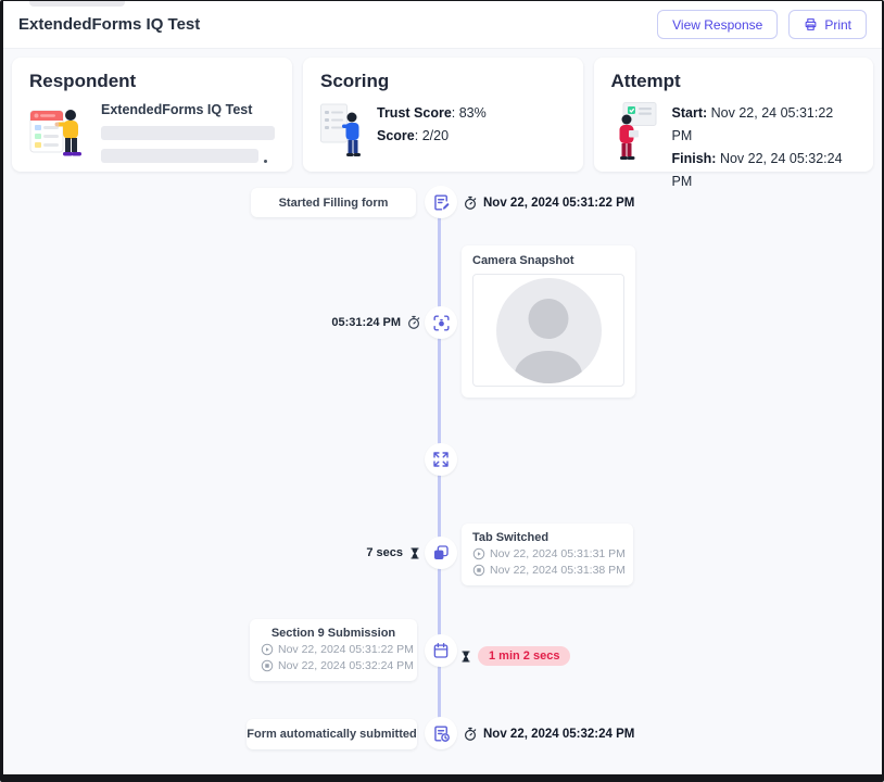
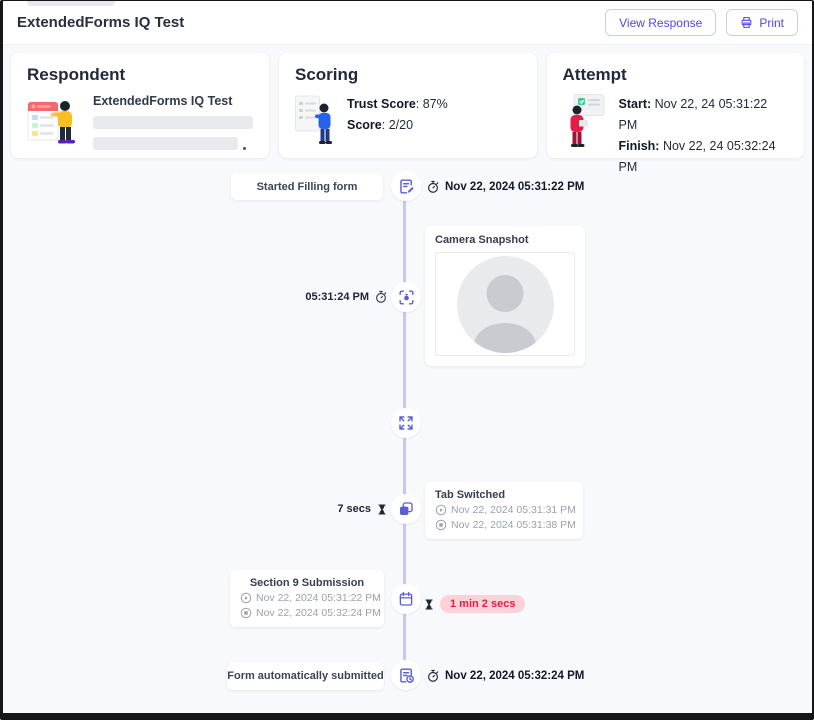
  ExtendedForms IQ Test
  View Response
  Print
  Respondent
  ExtendedForms IQ Test
  Scoring
- Trust Score: 83%
+ Trust Score: 87%
  Score: 2/20
  Attempt
  Start: Nov 22, 24 05:31:22 PM
  Finish: Nov 22, 24 05:32:24 PM
  Started Filling form
  Nov 22, 2024 05:31:22 PM
  05:31:24 PM
  Camera Snapshot
  7 secs
  Tab Switched
  Nov 22, 2024 05:31:31 PM
  Nov 22, 2024 05:31:38 PM
  Section 9 Submission
  Nov 22, 2024 05:31:22 PM
  Nov 22, 2024 05:32:24 PM
  1 min 2 secs
  Form automatically submitted
  Nov 22, 2024 05:32:24 PM
